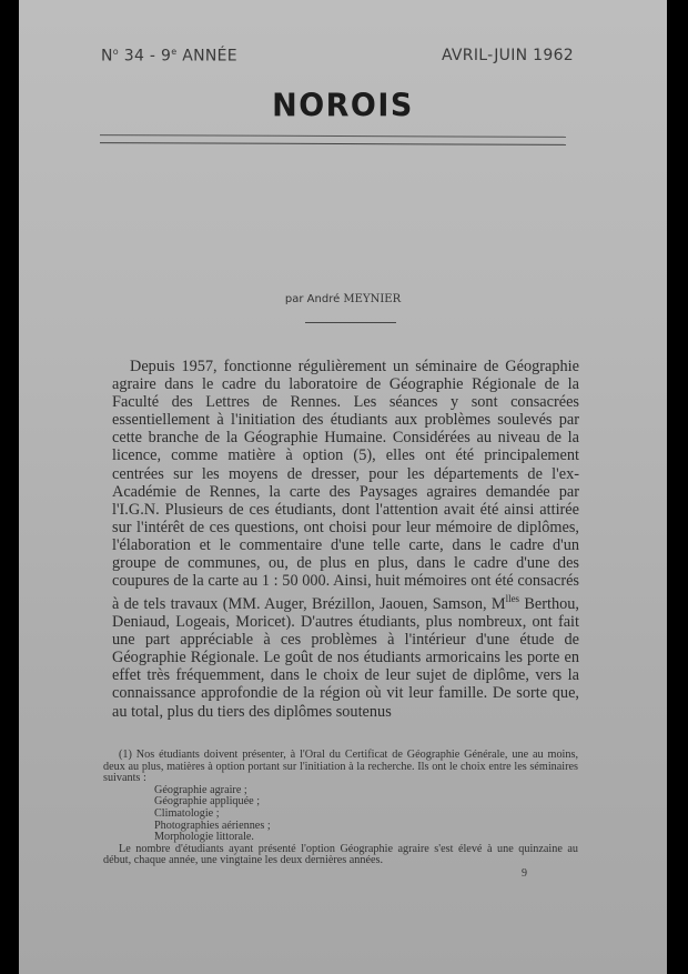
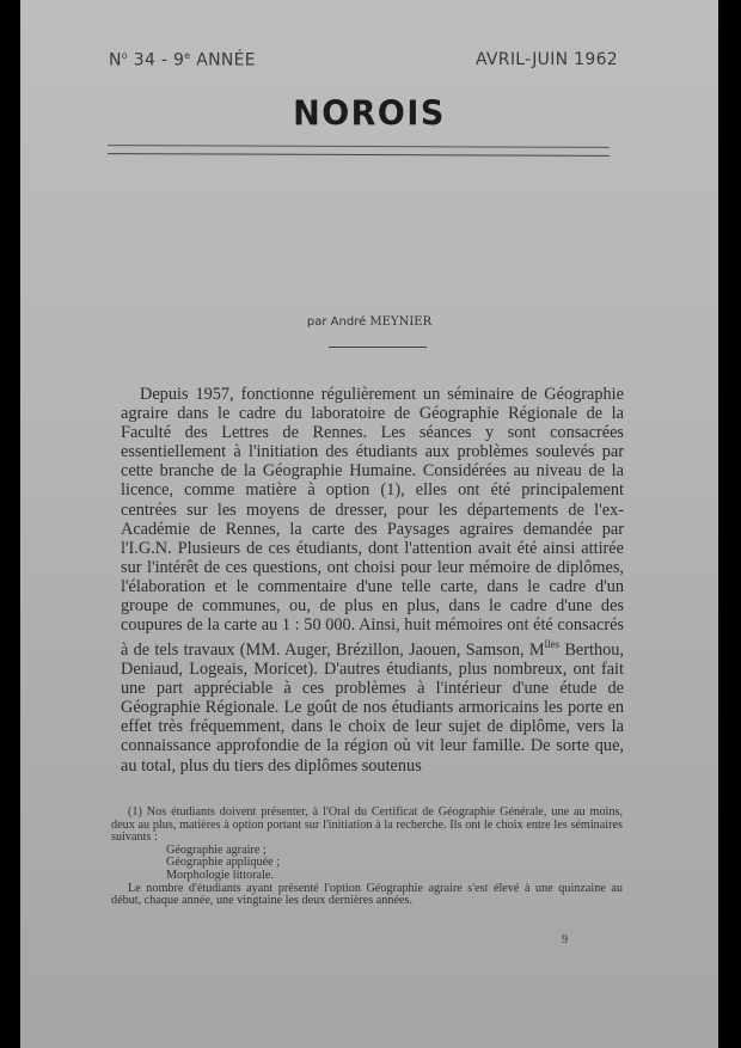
  No 34 - 9e ANNÉE
  AVRIL-JUIN 1962
  NOROIS
  par André MEYNIER
- Depuis 1957, fonctionne régulièrement un séminaire de Géographie agraire dans le cadre du laboratoire de Géographie Régionale de la Faculté des Lettres de Rennes. Les séances y sont consacrées essentiellement à l'initiation des étudiants aux problèmes soulevés par cette branche de la Géographie Humaine. Considérées au niveau de la licence, comme matière à option (5), elles ont été principalement centrées sur les moyens de dresser, pour les départements de l'ex-Académie de Rennes, la carte des Paysages agraires demandée par l'I.G.N. Plusieurs de ces étudiants, dont l'attention avait été ainsi attirée sur l'intérêt de ces questions, ont choisi pour leur mémoire de diplômes, l'élaboration et le commentaire d'une telle carte, dans le cadre d'un groupe de communes, ou, de plus en plus, dans le cadre d'une des coupures de la carte au 1 : 50 000. Ainsi, huit mémoires ont été consacrés à de tels travaux (MM. Auger, Brézillon, Jaouen, Samson, Mlles Berthou, Deniaud, Logeais, Moricet). D'autres étudiants, plus nombreux, ont fait une part appréciable à ces problèmes à l'intérieur d'une étude de Géographie Régionale. Le goût de nos étudiants armoricains les porte en effet très fréquemment, dans le choix de leur sujet de diplôme, vers la connaissance approfondie de la région où vit leur famille. De sorte que, au total, plus du tiers des diplômes soutenus
+ Depuis 1957, fonctionne régulièrement un séminaire de Géographie agraire dans le cadre du laboratoire de Géographie Régionale de la Faculté des Lettres de Rennes. Les séances y sont consacrées essentiellement à l'initiation des étudiants aux problèmes soulevés par cette branche de la Géographie Humaine. Considérées au niveau de la licence, comme matière à option (1), elles ont été principalement centrées sur les moyens de dresser, pour les départements de l'ex-Académie de Rennes, la carte des Paysages agraires demandée par l'I.G.N. Plusieurs de ces étudiants, dont l'attention avait été ainsi attirée sur l'intérêt de ces questions, ont choisi pour leur mémoire de diplômes, l'élaboration et le commentaire d'une telle carte, dans le cadre d'un groupe de communes, ou, de plus en plus, dans le cadre d'une des coupures de la carte au 1 : 50 000. Ainsi, huit mémoires ont été consacrés à de tels travaux (MM. Auger, Brézillon, Jaouen, Samson, Mlles Berthou, Deniaud, Logeais, Moricet). D'autres étudiants, plus nombreux, ont fait une part appréciable à ces problèmes à l'intérieur d'une étude de Géographie Régionale. Le goût de nos étudiants armoricains les porte en effet très fréquemment, dans le choix de leur sujet de diplôme, vers la connaissance approfondie de la région où vit leur famille. De sorte que, au total, plus du tiers des diplômes soutenus
  (1) Nos étudiants doivent présenter, à l'Oral du Certificat de Géographie Générale, une au moins, deux au plus, matières à option portant sur l'initiation à la recherche. Ils ont le choix entre les séminaires suivants :
  Géographie agraire ;
  Géographie appliquée ;
- Climatologie ;
- Photographies aériennes ;
  Morphologie littorale.
  Le nombre d'étudiants ayant présenté l'option Géographie agraire s'est élevé à une quinzaine au début, chaque année, une vingtaine les deux dernières années.
  9
